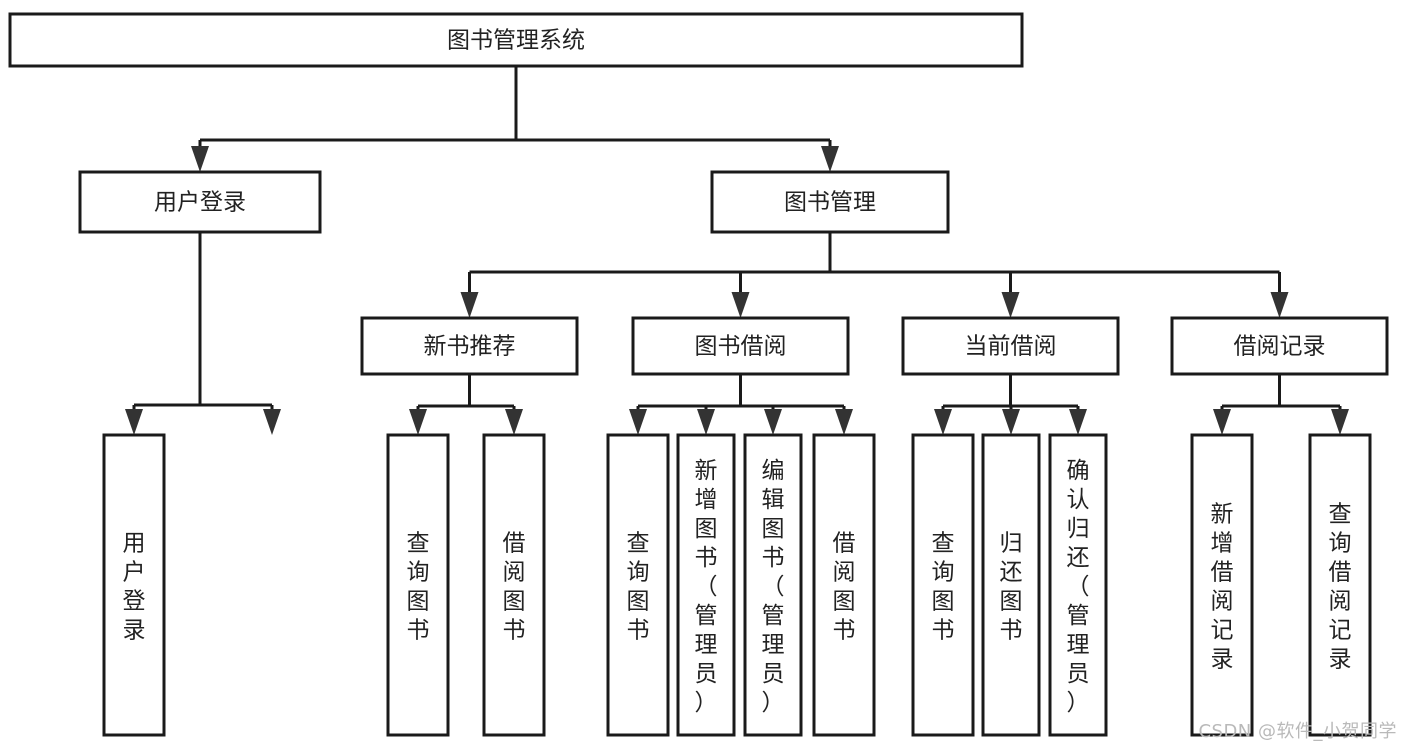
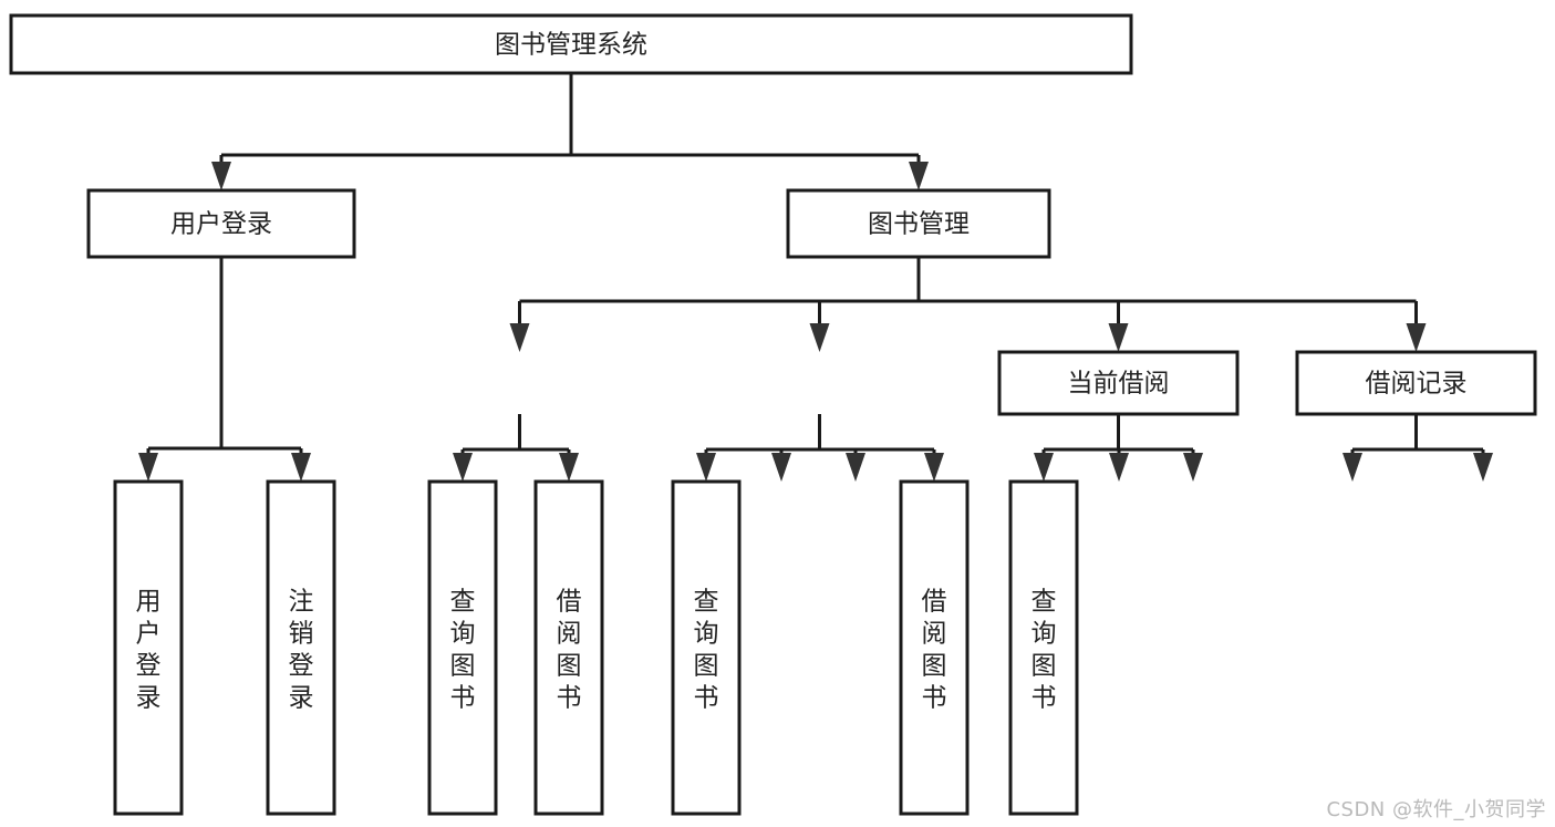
  图书管理系统
  用户登录
  图书管理
- 新书推荐
- 图书借阅
  当前借阅
  借阅记录
  用户登录
+ 注销登录
  查询图书
  借阅图书
  查询图书
- 新增图书（管理员）
- 编辑图书（管理员）
  借阅图书
  查询图书
- 归还图书
- 确认归还（管理员）
- 新增借阅记录
- 查询借阅记录
  CSDN @软件_小贺同学
